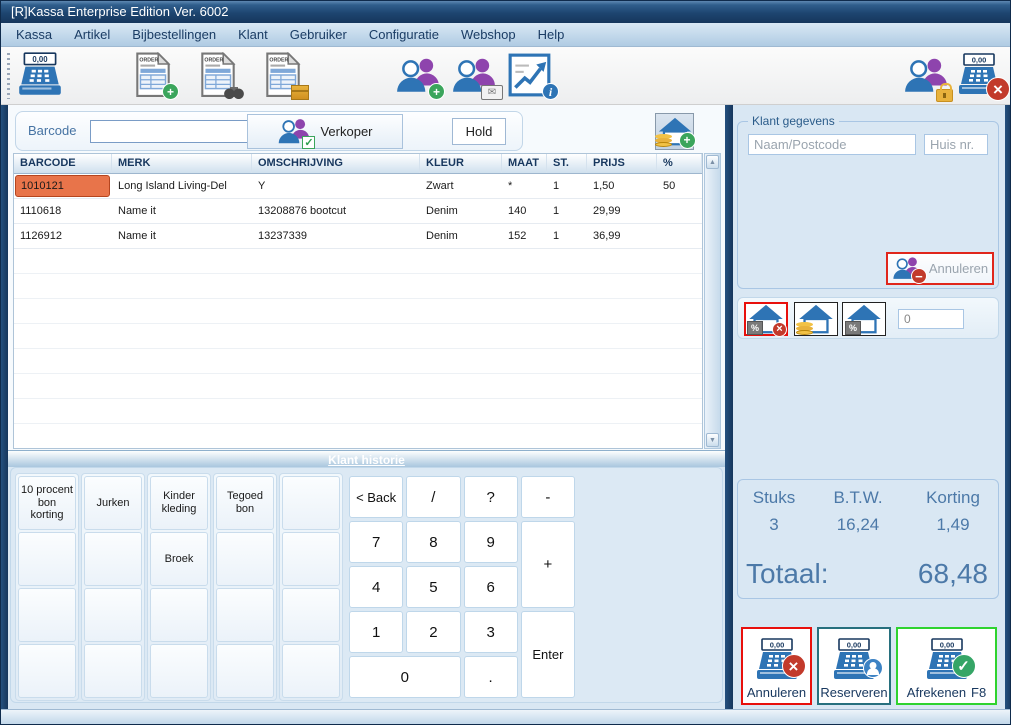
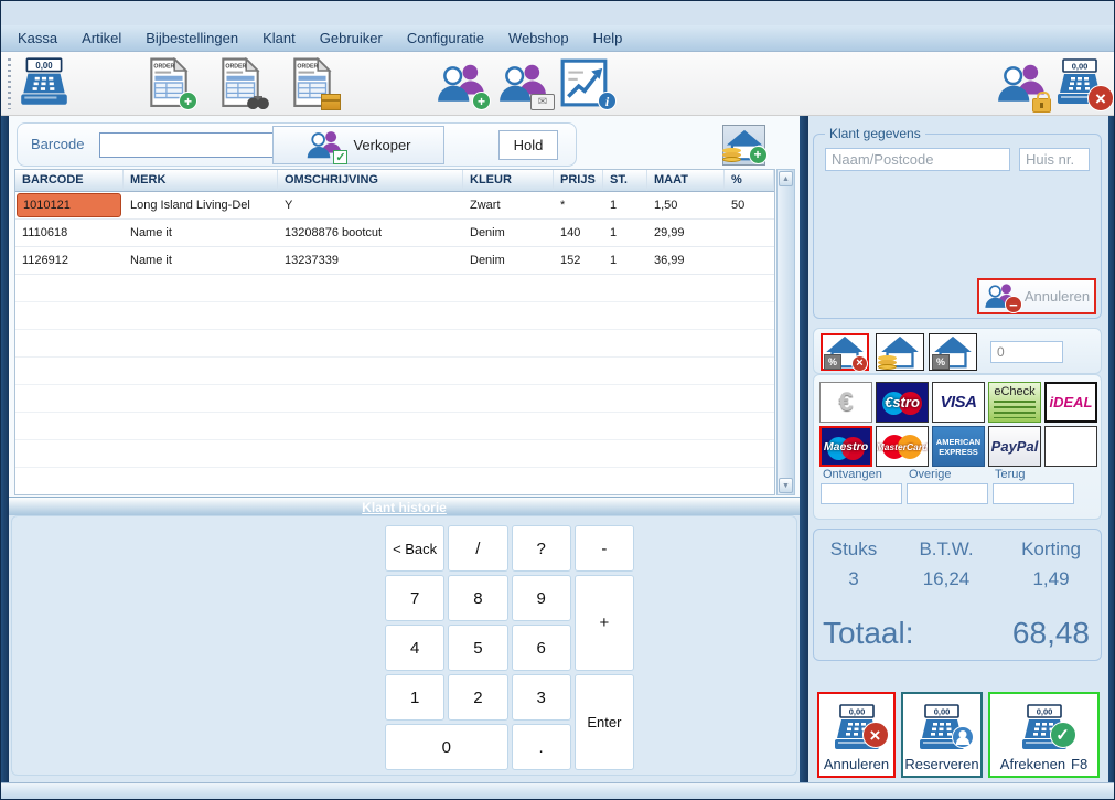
- [R]Kassa Enterprise Edition Ver. 6002
  Kassa
  Artikel
  Bijbestellingen
  Klant
  Gebruiker
  Configuratie
  Webshop
  Help
  +
  +
  ✉
  i
  ×
  Barcode
  ✓
  Verkoper
  Hold
  +
  BARCODE
  MERK
  OMSCHRIJVING
  KLEUR
- MAAT
+ PRIJS
  ST.
- PRIJS
+ MAAT
  %
  1010121
  Long Island Living-Del
  Y
  Zwart
  *
  1
  1,50
  50
  1110618
  Name it
  13208876 bootcut
  Denim
  140
  1
  29,99
  1126912
  Name it
  13237339
  Denim
  152
  1
  36,99
  Klant historie
- 10 procent bon korting
- Jurken
- Kinder kleding
- Broek
- Tegoed bon
  < Back
  /
  ?
  -
  7
  8
  9
  +
  4
  5
  6
  1
  2
  3
  Enter
  0
  .
  Klant gegevens
  Naam/Postcode
  Huis nr.
  −
  Annuleren
  %
  ×
  %
  0
+ €
+ €stro
+ VISA
+ eCheck
+ iDEAL
+ Maestro
+ MasterCard
+ AMERICAN EXPRESS
+ PayPal
+ Ontvangen
+ Overige
+ Terug
  Stuks
  B.T.W.
  Korting
  3
  16,24
  1,49
  Totaal:
  68,48
  ×
  Annuleren
  Reserveren
  ✓
  Afrekenen
  F8
